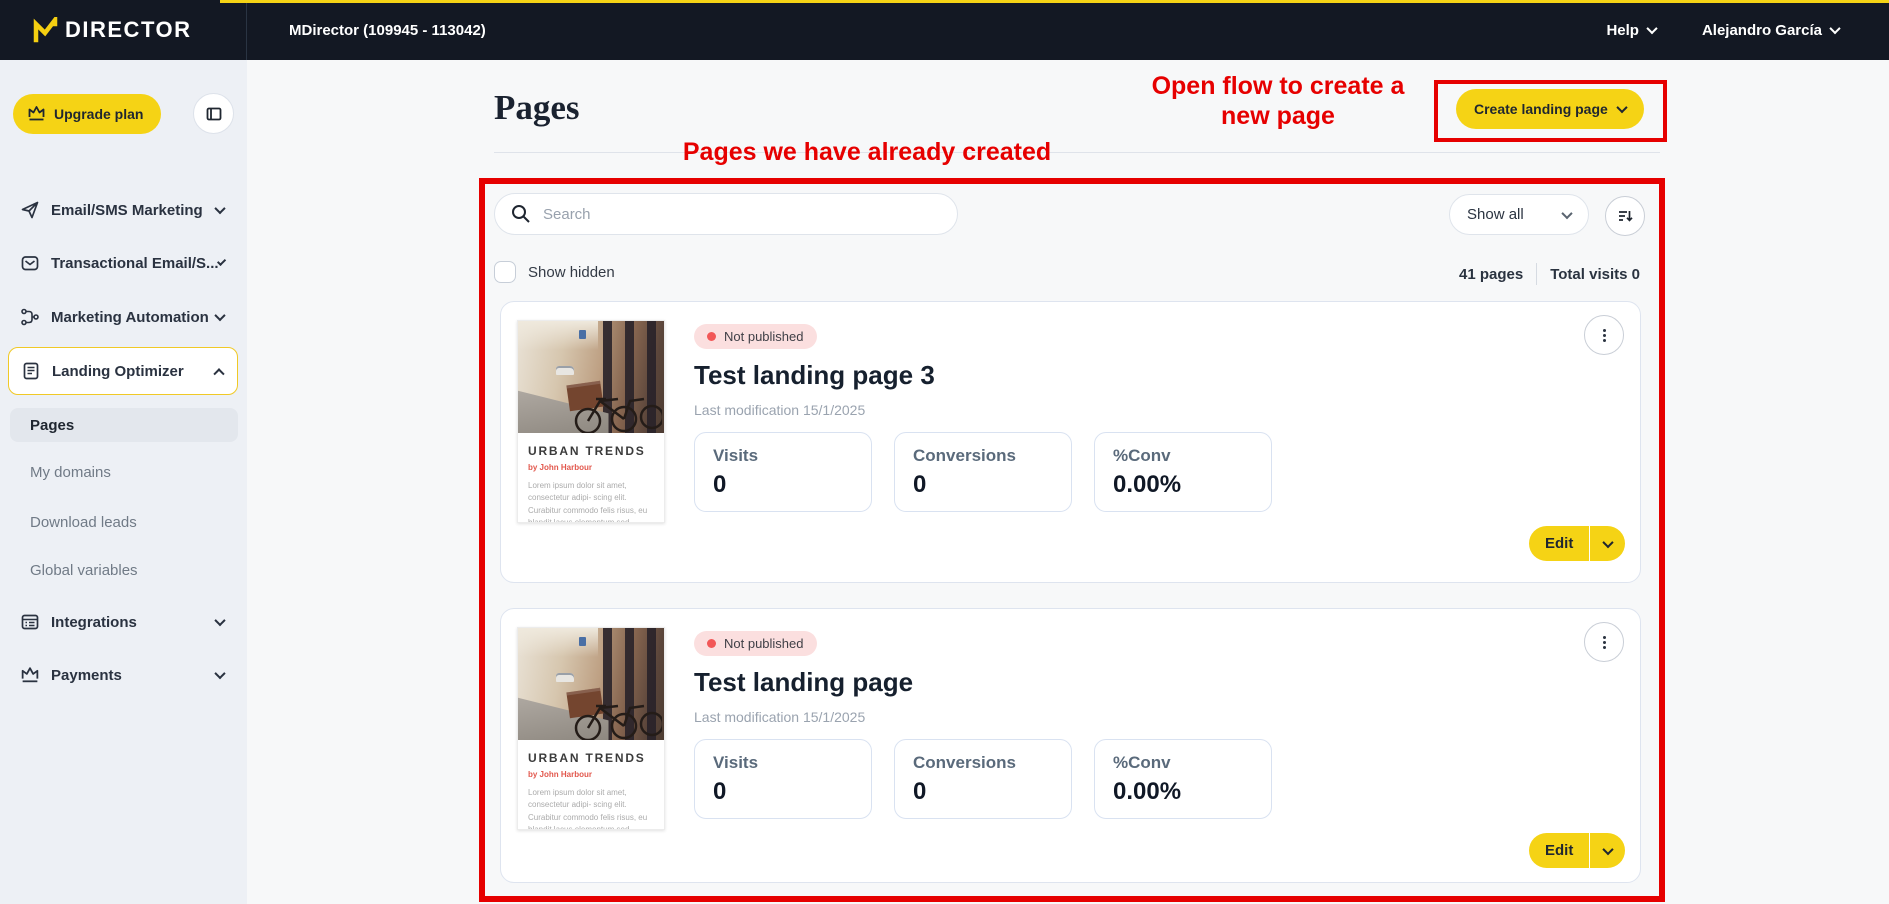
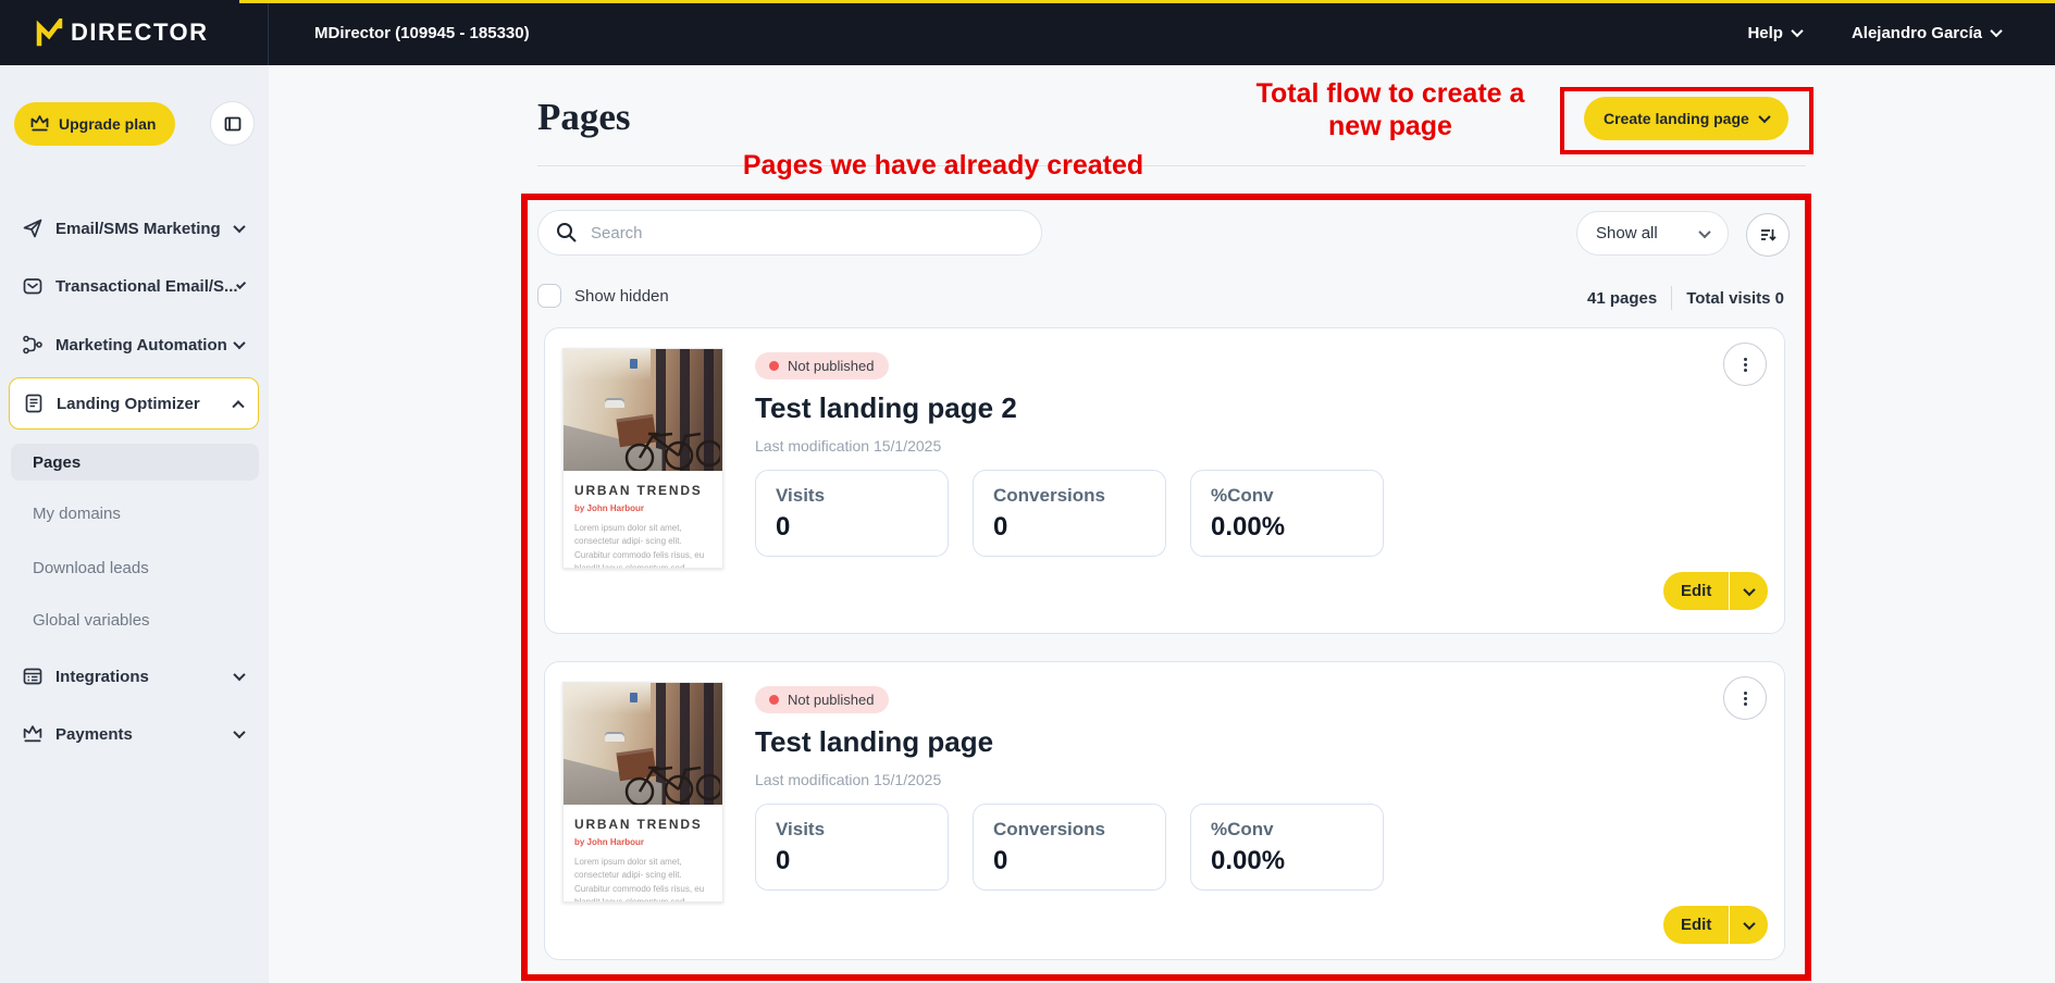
  DIRECTOR
- MDirector (109945 - 113042)
+ MDirector (109945 - 185330)
  Help
  Alejandro García
  Upgrade plan
  Email/SMS Marketing
  Transactional Email/S...
  Marketing Automation
  Landing Optimizer
  Pages
  My domains
  Download leads
  Global variables
  Integrations
  Payments
  Pages
  Create landing page
- Open flow to create a
+ Total flow to create a
  new page
  Pages we have already created
  Search
  Show all
  Show hidden
  41 pages
  Total visits 0
  URBAN TRENDS
  by John Harbour
  Lorem ipsum dolor sit amet, consectetur adipi- scing elit. Curabitur commodo felis risus, eu blandit lacus elementum sed ...
  Not published
- Test landing page 3
+ Test landing page 2
  Last modification 15/1/2025
  Visits
  0
  Conversions
  0
  %Conv
  0.00%
  Edit
  URBAN TRENDS
  by John Harbour
  Lorem ipsum dolor sit amet, consectetur adipi- scing elit. Curabitur commodo felis risus, eu blandit lacus elementum sed ...
  Not published
  Test landing page
  Last modification 15/1/2025
  Visits
  0
  Conversions
  0
  %Conv
  0.00%
  Edit
